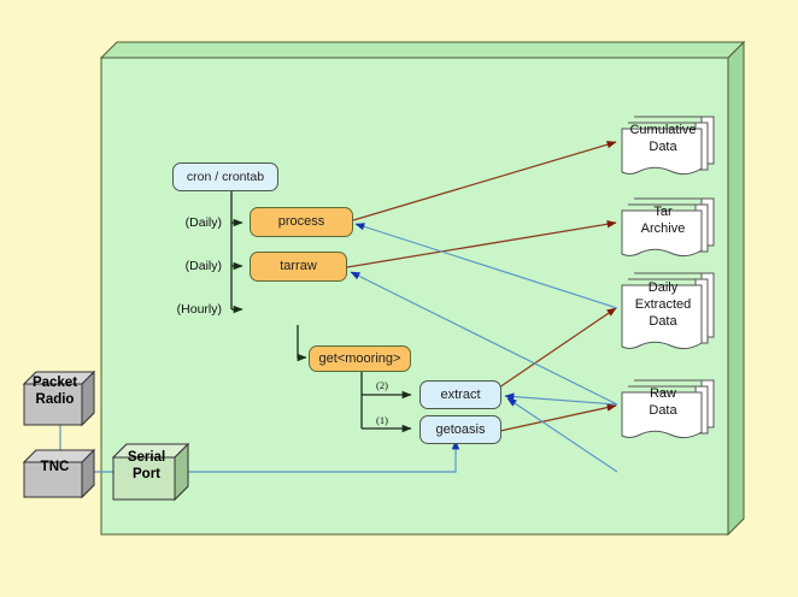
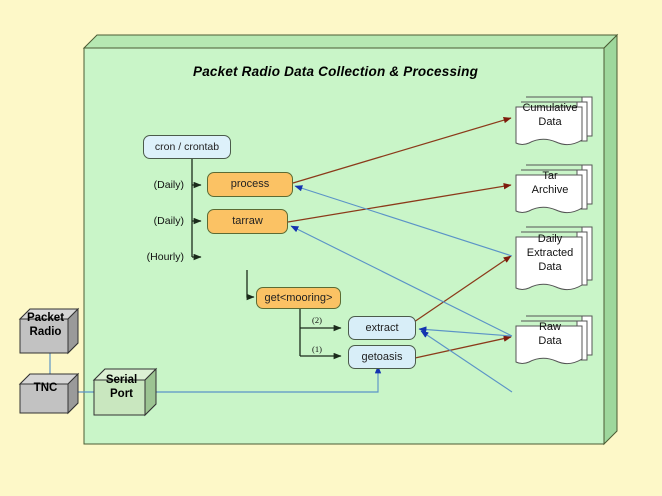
+ Packet Radio Data Collection & Processing
  cron / crontab
  (Daily)
  (Daily)
  (Hourly)
  process
  tarraw
  get<mooring>
  (2)
  (1)
  extract
  getoasis
  Cumulative
  Data
  Tar
  Archive
  Daily
  Extracted
  Data
  Raw
  Data
  Packet
  Radio
  TNC
  Serial
  Port
